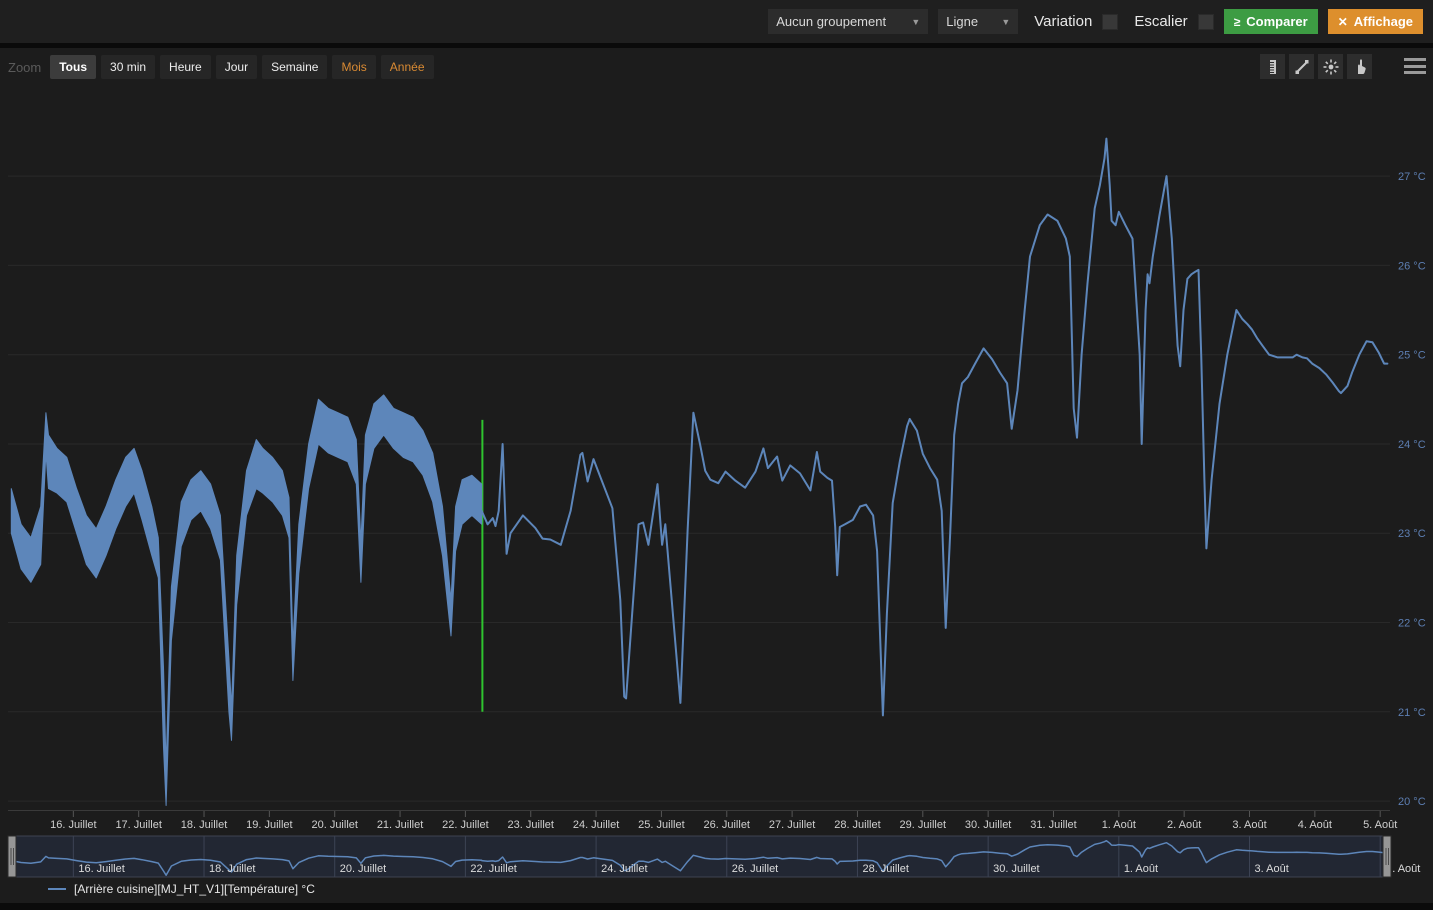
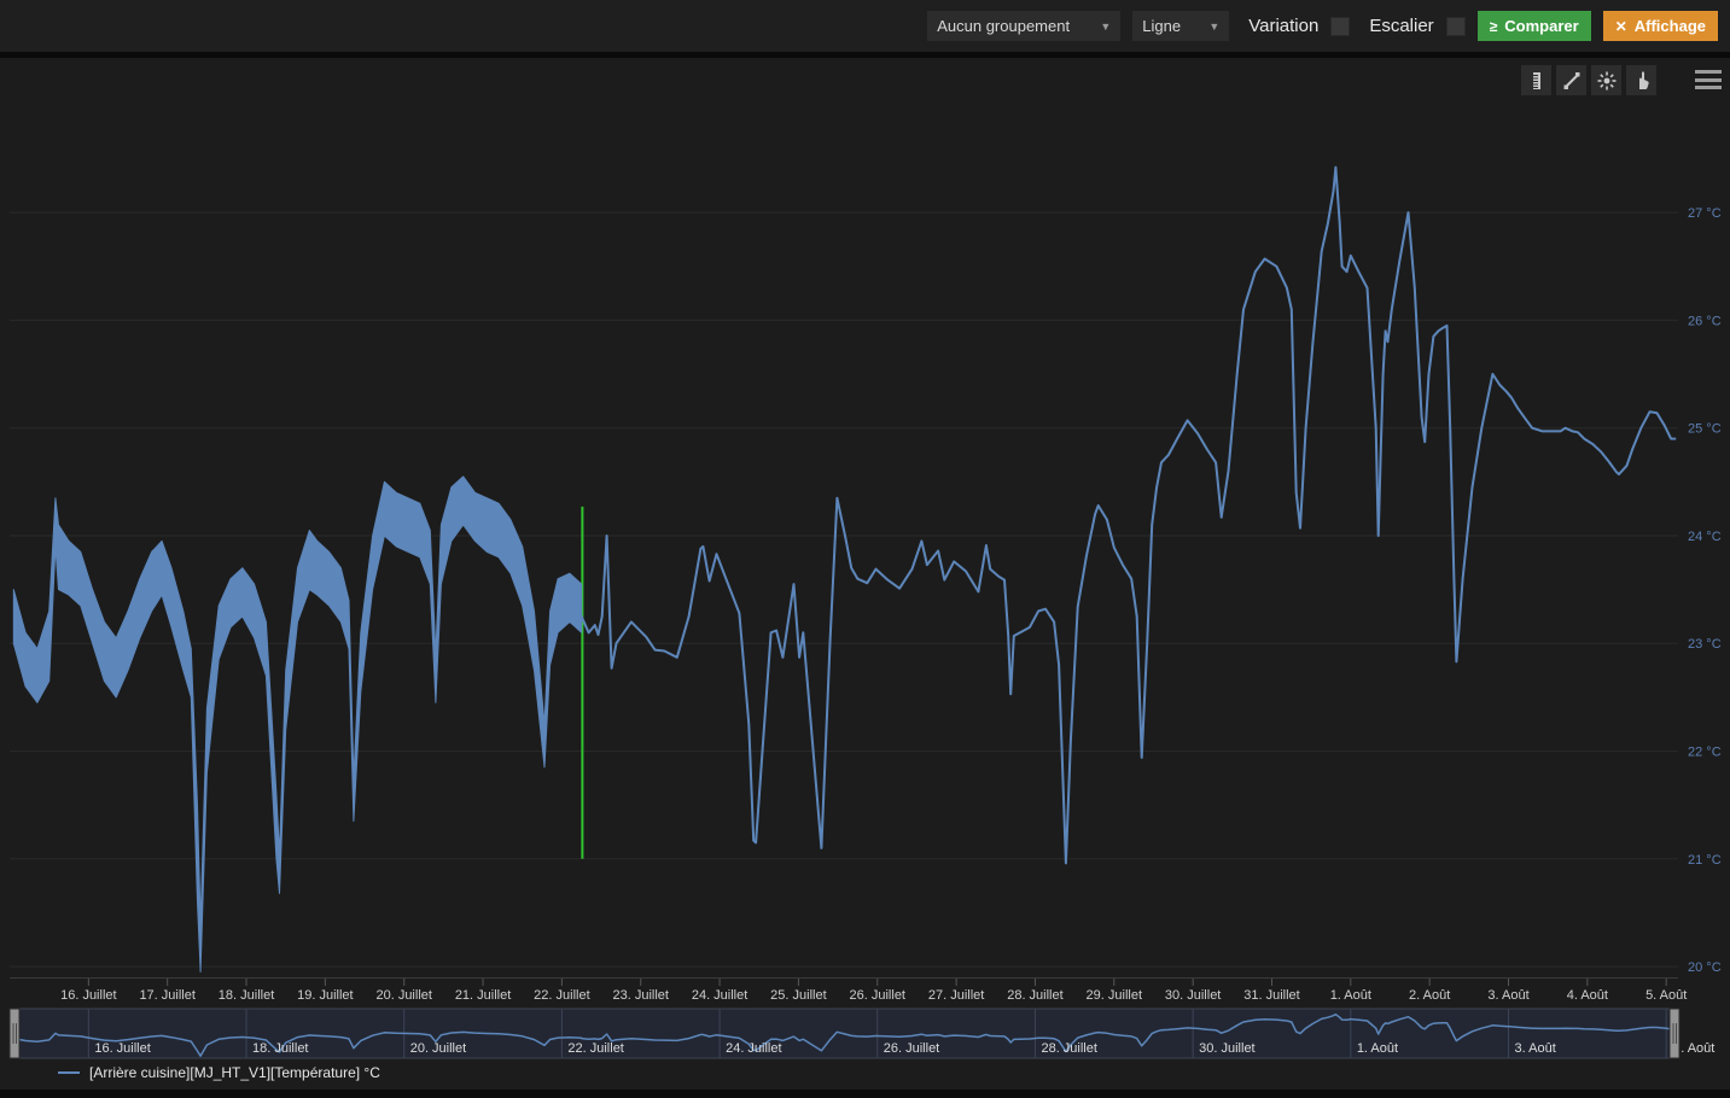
  Aucun groupement
  ▼
  Ligne
  ▼
  Variation
  Escalier
  ≥
  Comparer
  ✕
  Affichage
- Zoom
- Tous
- 30 min
- Heure
- Jour
- Semaine
- Mois
- Année
  20 °C
  21 °C
  22 °C
  23 °C
  24 °C
  25 °C
  26 °C
  27 °C
  16. Juillet
  17. Juillet
  18. Juillet
  19. Juillet
  20. Juillet
  21. Juillet
  22. Juillet
  23. Juillet
  24. Juillet
  25. Juillet
  26. Juillet
  27. Juillet
  28. Juillet
  29. Juillet
  30. Juillet
  31. Juillet
  1. Août
  2. Août
  3. Août
  4. Août
  5. Août
  16. Juillet
  18. Juillet
  20. Juillet
  22. Juillet
  24. Juillet
  26. Juillet
  28. Juillet
  30. Juillet
  1. Août
  3. Août
  . Août
  [Arrière cuisine][MJ_HT_V1][Température] °C
